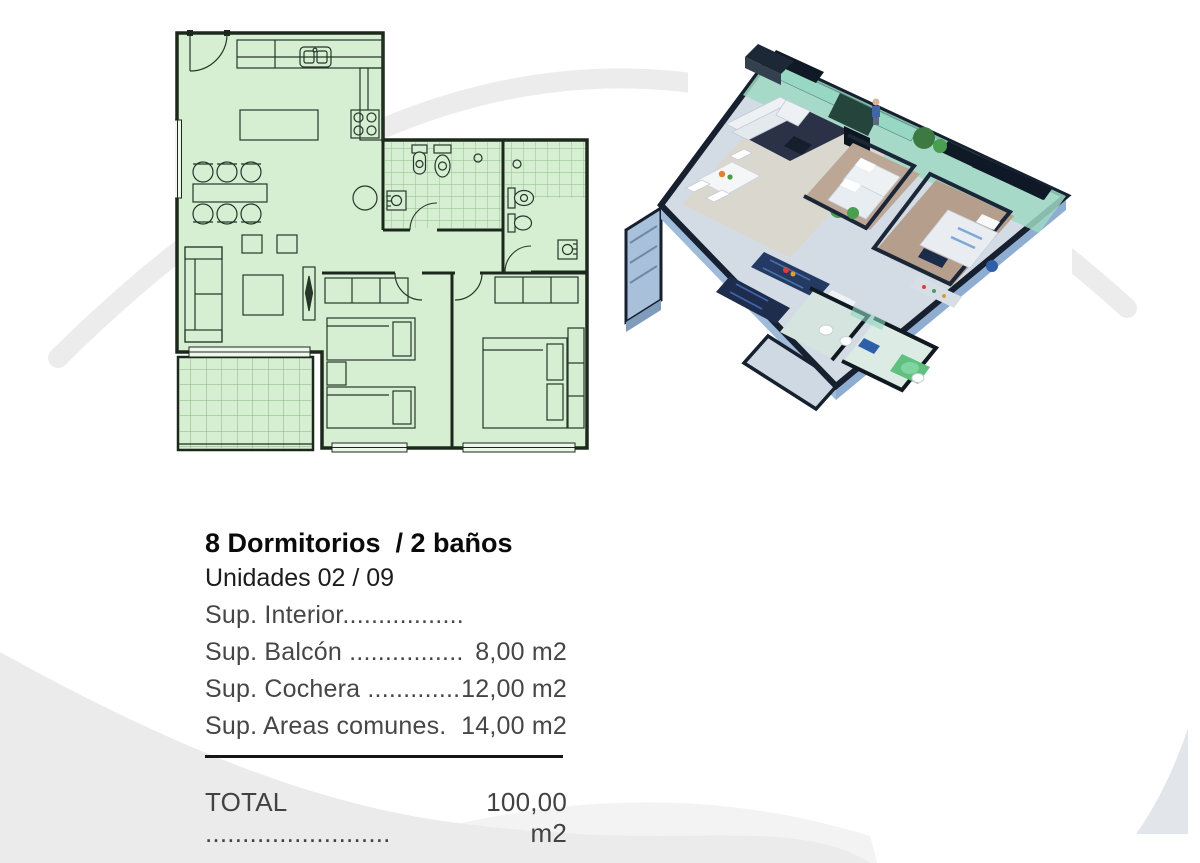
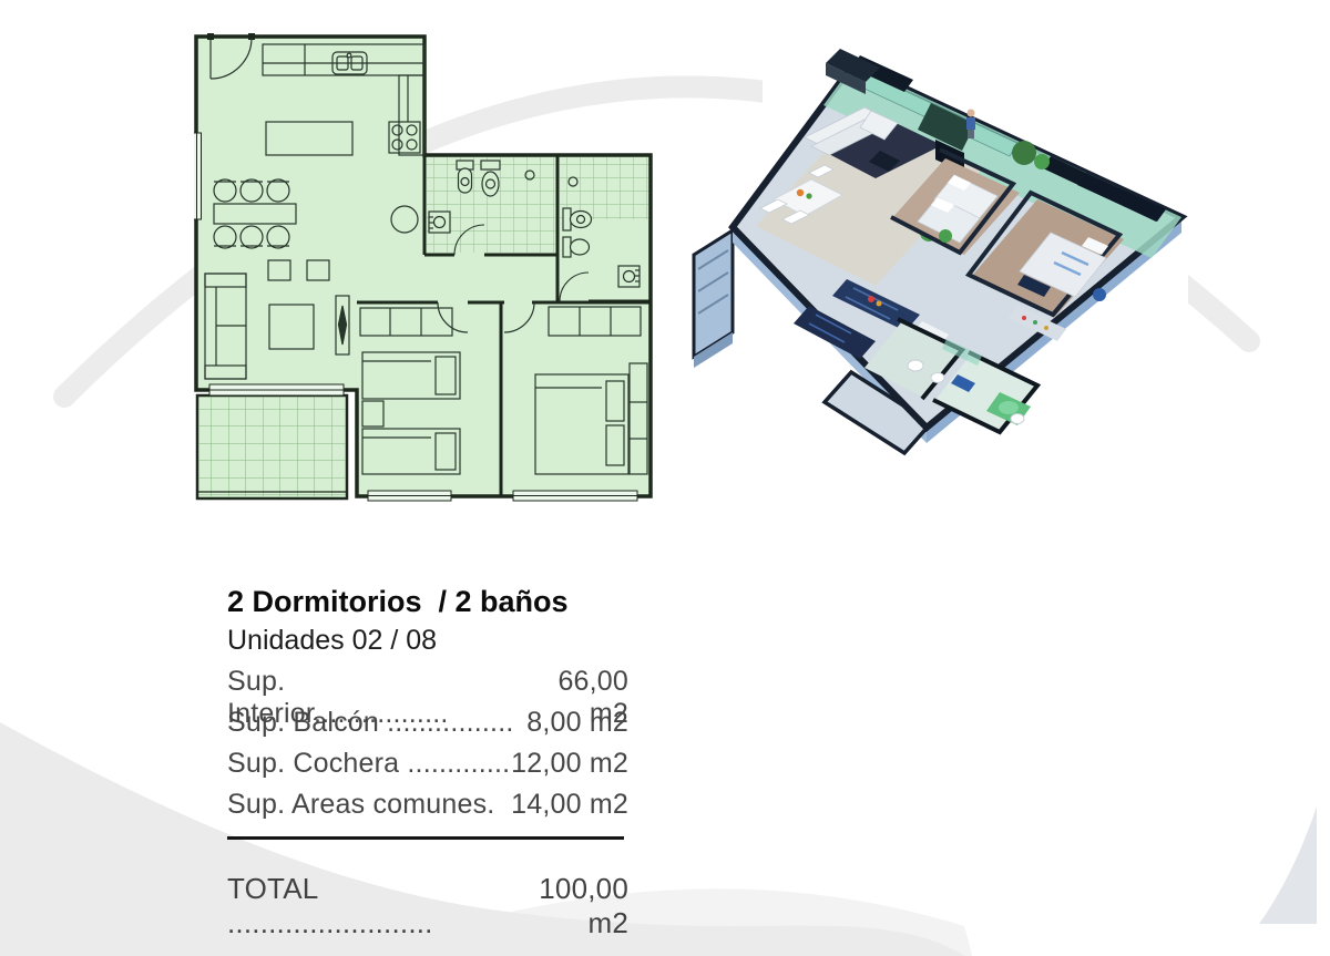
- 8 Dormitorios / 2 baños
+ 2 Dormitorios / 2 baños
- Unidades 02 / 09
+ Unidades 02 / 08
  Sup. Interior.................
+ 66,00 m2
  Sup. Balcón ................
  8,00 m2
  Sup. Cochera .............
  12,00 m2
  Sup. Areas comunes.
  14,00 m2
  TOTAL .........................
  100,00 m2
